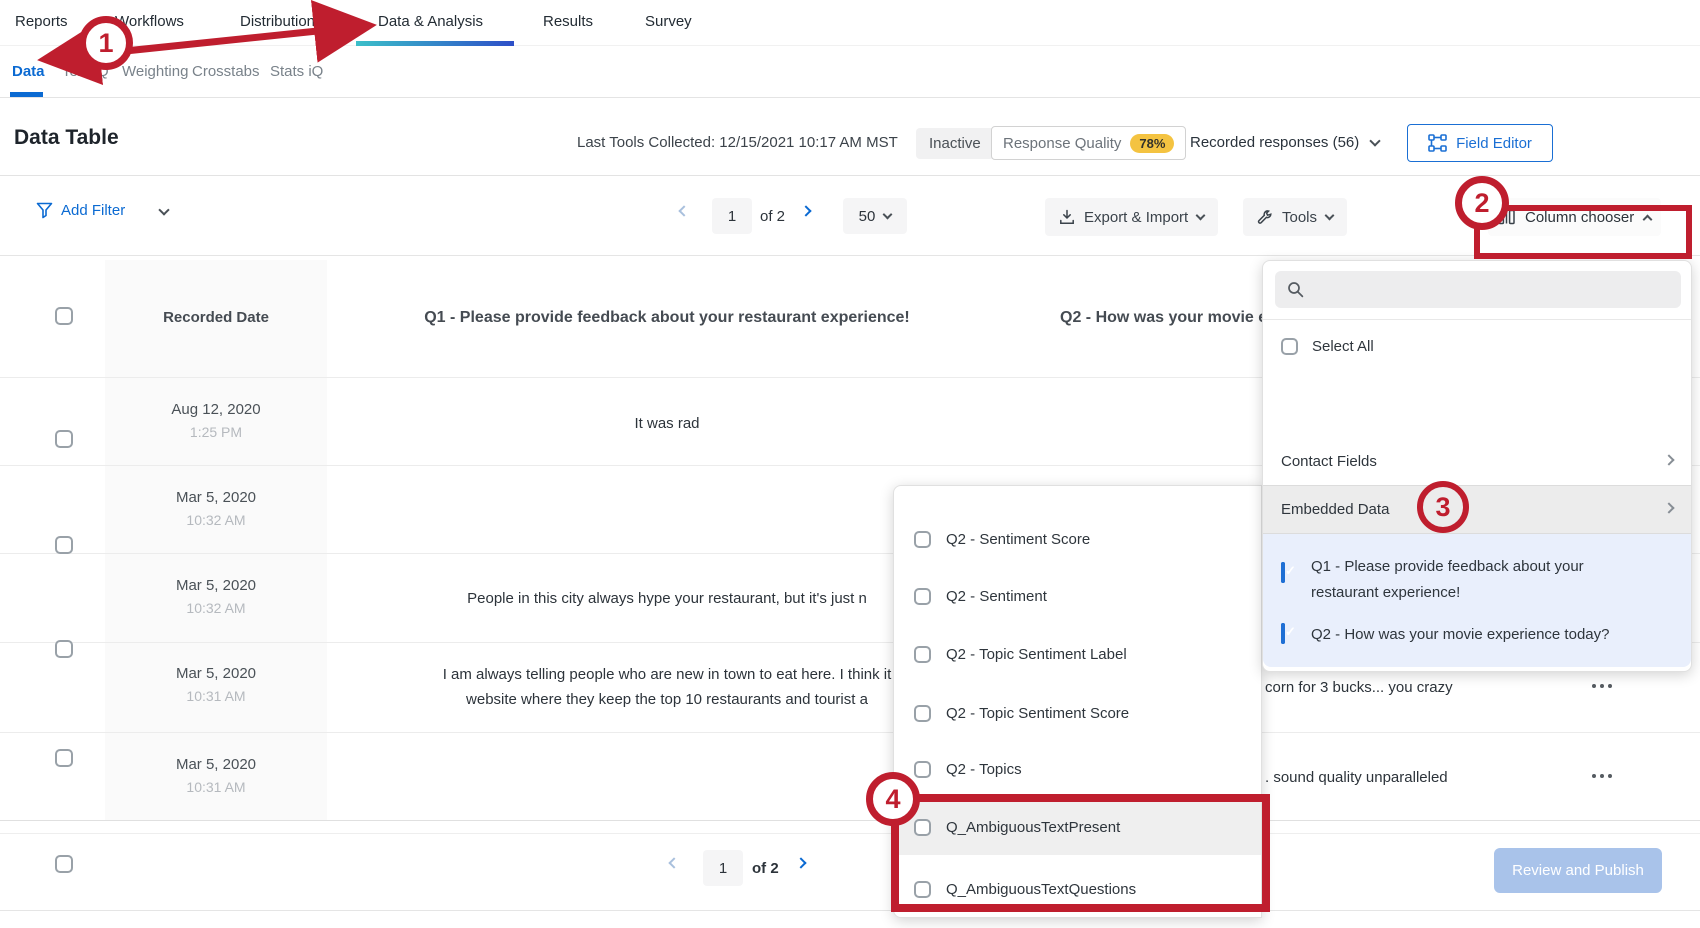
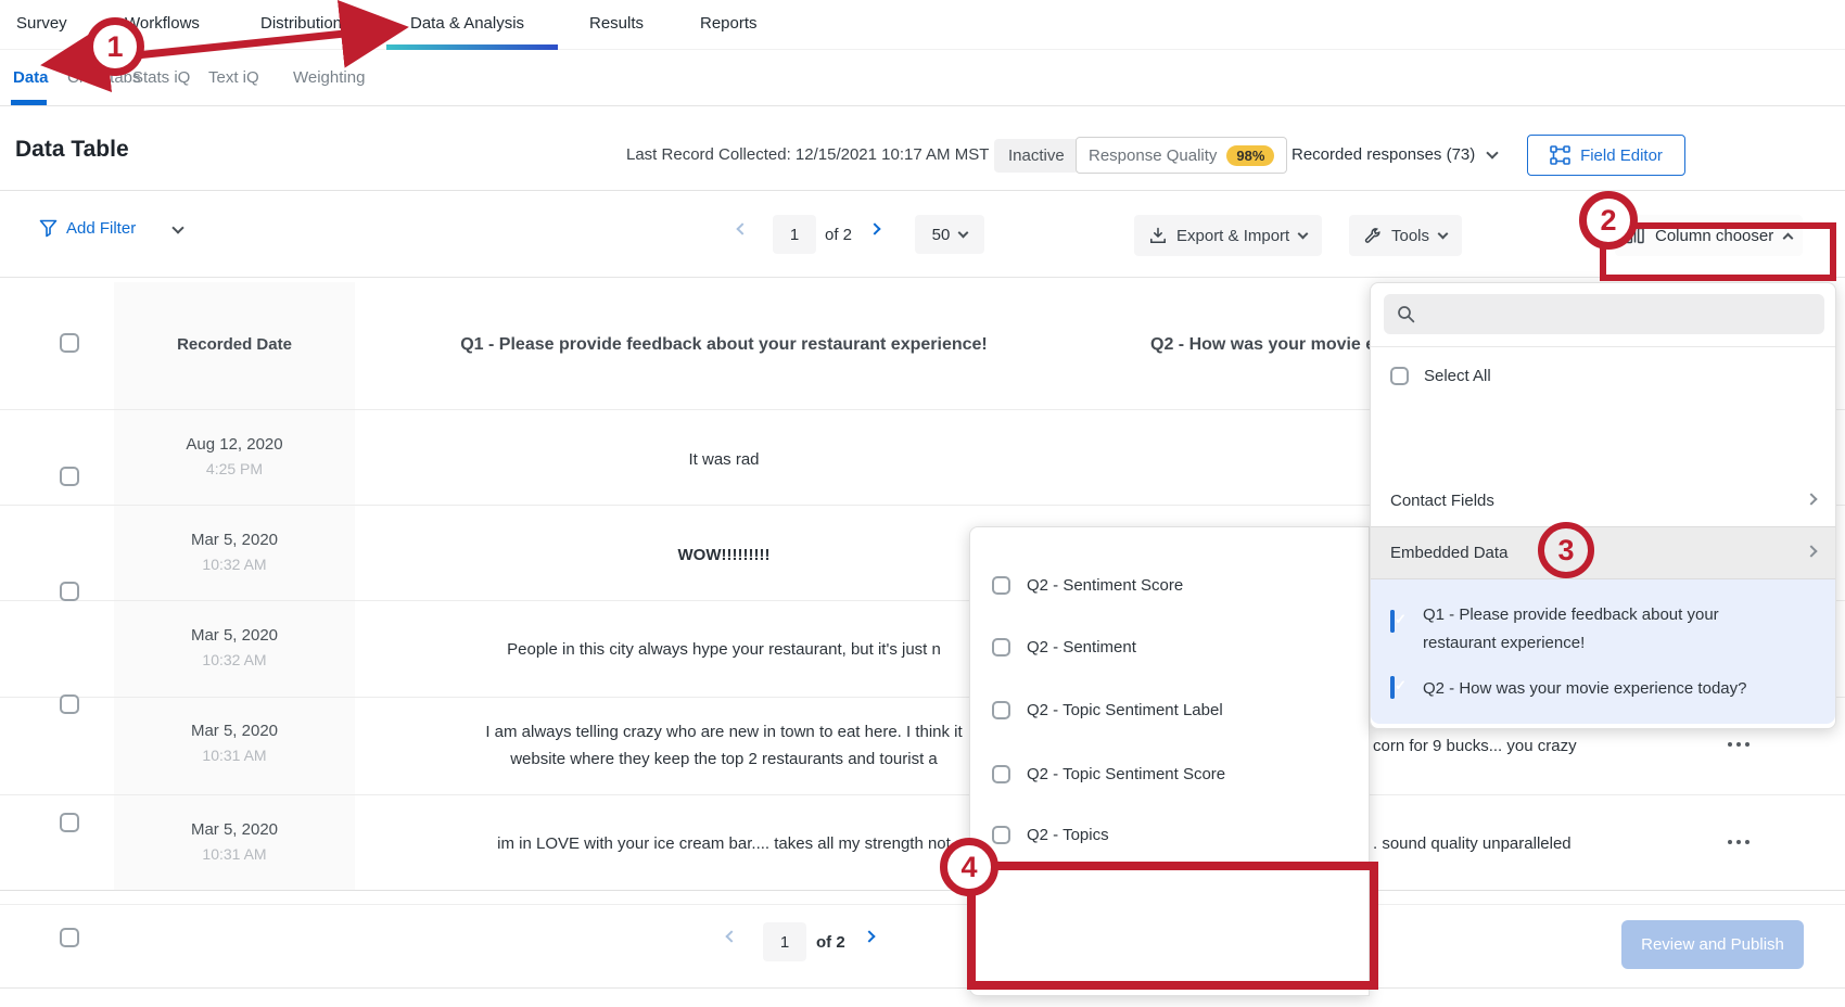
- Reports
+ Survey
  orkflows
  Distributions
  Data & Analysis
  Results
- Survey
+ Reports
  Data
- Text iQ
+ Crosstabs
- Weighting
+ Stats iQ
- Crosstabs
+ Text iQ
- Stats iQ
+ Weighting
  Data Table
- Last Tools Collected: 12/15/2021 10:17 AM MST
+ Last Record Collected: 12/15/2021 10:17 AM MST
  Inactive
  Response Quality
- 78%
+ 98%
- Recorded responses (56)
+ Recorded responses (73)
  Field Editor
  Add Filter
  1
  of 2
  50
  Export & Import
  Tools
  Column chooser
  Recorded Date
  Q1 - Please provide feedback about your restaurant experience!
  Aug 12, 2020
- 1:25 PM
+ 4:25 PM
  It was rad
  Mar 5, 2020
  10:32 AM
+ WOW!!!!!!!!!
  Mar 5, 2020
  10:32 AM
  People in this city always hype your restaurant, but it's just n
  Mar 5, 2020
  10:31 AM
- I am always telling people who are new in town to eat here. I think it
+ I am always telling crazy who are new in town to eat here. I think it
- website where they keep the top 10 restaurants and tourist a
+ website where they keep the top 2 restaurants and tourist a
- corn for 3 bucks... you crazy
+ corn for 9 bucks... you crazy
  Mar 5, 2020
  10:31 AM
+ im in LOVE with your ice cream bar.... takes all my strength not
  . sound quality unparalleled
  1
  of 2
  Review and Publish
  Q2 - Sentiment Score
  Q2 - Sentiment
  Q2 - Topic Sentiment Label
  Q2 - Topic Sentiment Score
  Q2 - Topics
- Q_AmbiguousTextPresent
- Q_AmbiguousTextQuestions
  Select All
  Contact Fields
  Embedded Data
  Q1 - Please provide feedback about your restaurant experience!
  Q2 - How was your movie experience today?
  1
  2
  3
  4
